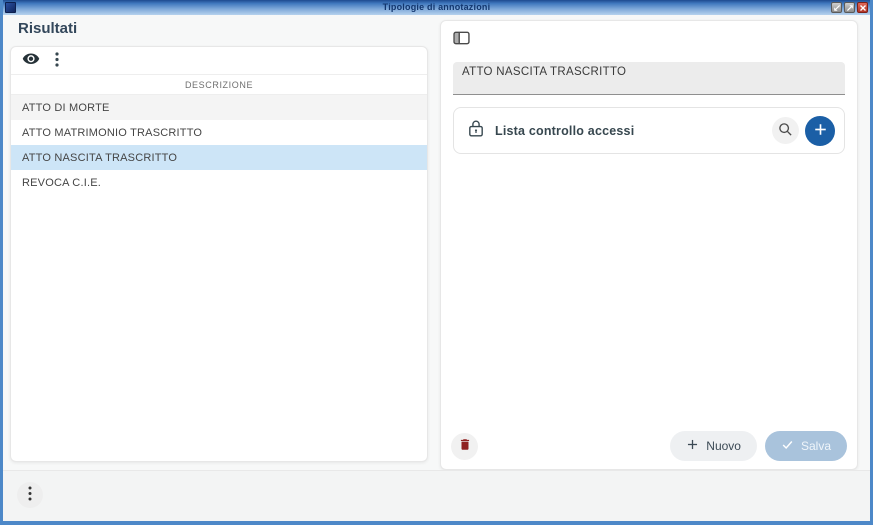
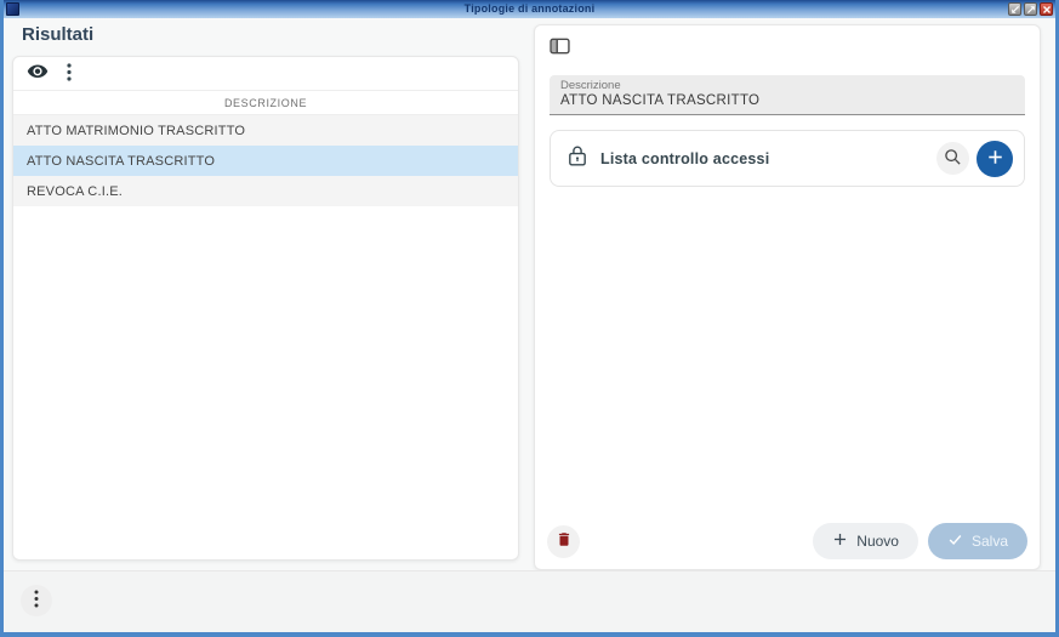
  Tipologie di annotazioni
  Risultati
  DESCRIZIONE
- ATTO DI MORTE
  ATTO MATRIMONIO TRASCRITTO
  ATTO NASCITA TRASCRITTO
  REVOCA C.I.E.
+ Descrizione
  ATTO NASCITA TRASCRITTO
  Lista controllo accessi
  Nuovo
  Salva
